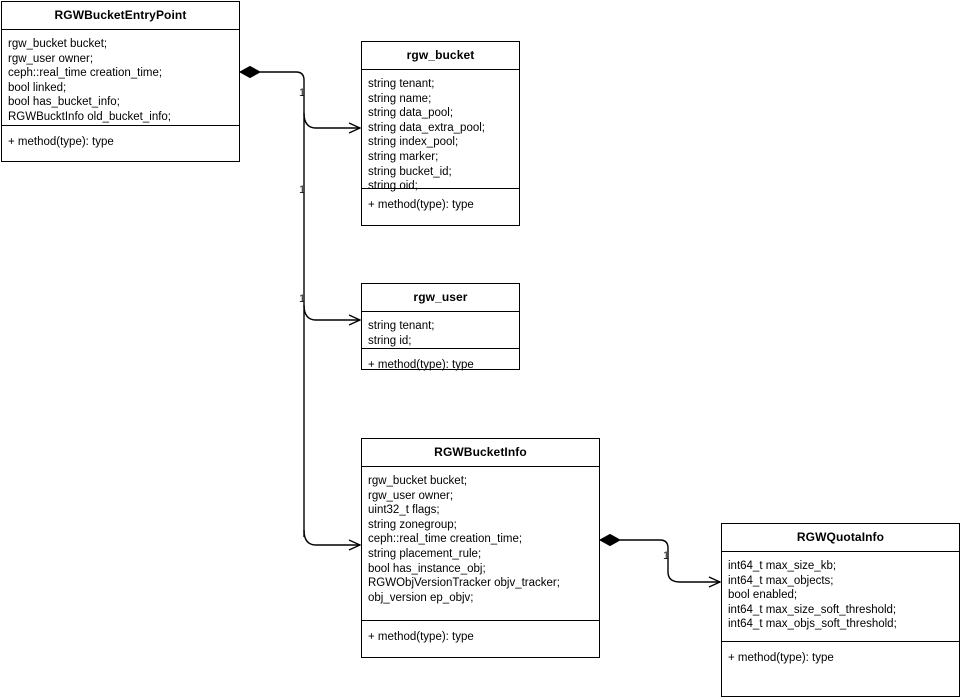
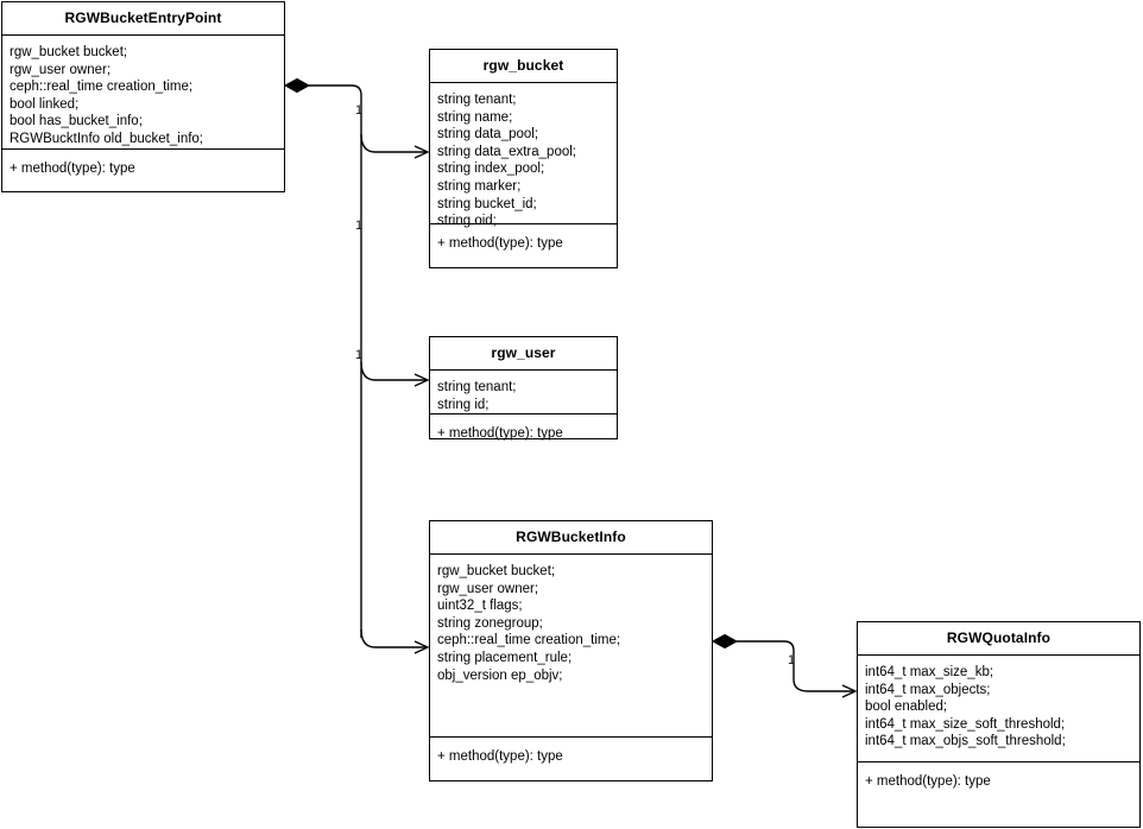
  RGWBucketEntryPoint
  rgw_bucket bucket;
  rgw_user owner;
  ceph::real_time creation_time;
  bool linked;
  bool has_bucket_info;
  RGWBucktInfo old_bucket_info;
  + method(type): type
  rgw_bucket
  string tenant;
  string name;
  string data_pool;
  string data_extra_pool;
  string index_pool;
  string marker;
  string bucket_id;
  string oid;
  + method(type): type
  rgw_user
  string tenant;
  string id;
  + method(type): type
  RGWBucketInfo
  rgw_bucket bucket;
  rgw_user owner;
  uint32_t flags;
  string zonegroup;
  ceph::real_time creation_time;
  string placement_rule;
- bool has_instance_obj;
- RGWObjVersionTracker objv_tracker;
  obj_version ep_objv;
  + method(type): type
  RGWQuotaInfo
  int64_t max_size_kb;
  int64_t max_objects;
  bool enabled;
  int64_t max_size_soft_threshold;
  int64_t max_objs_soft_threshold;
  + method(type): type
  1
  1
  1
  1
